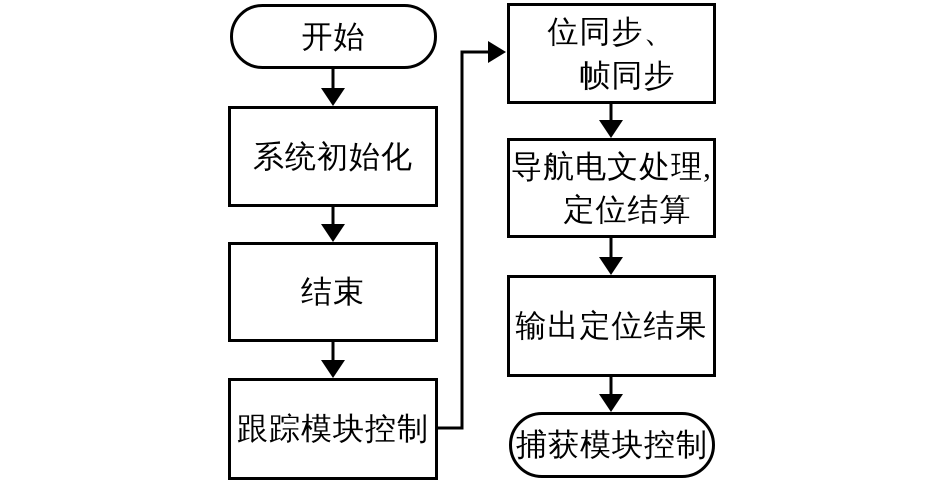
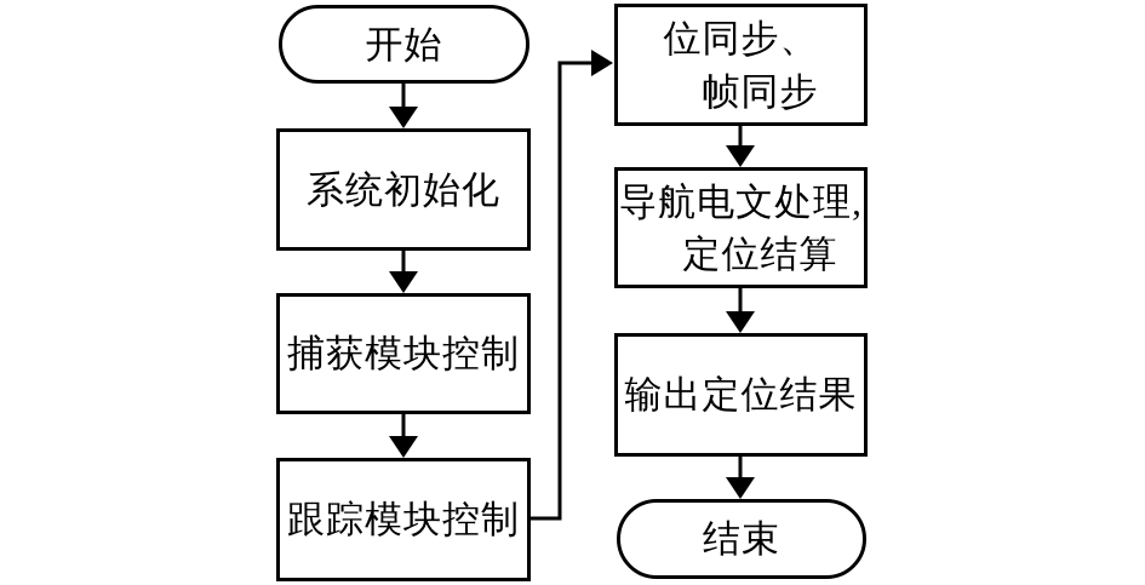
  开始
  系统初始化
- 结束
+ 捕获模块控制
  跟踪模块控制
  位同步、
  帧同步
  导航电文处理,
  定位结算
  输出定位结果
- 捕获模块控制
+ 结束
